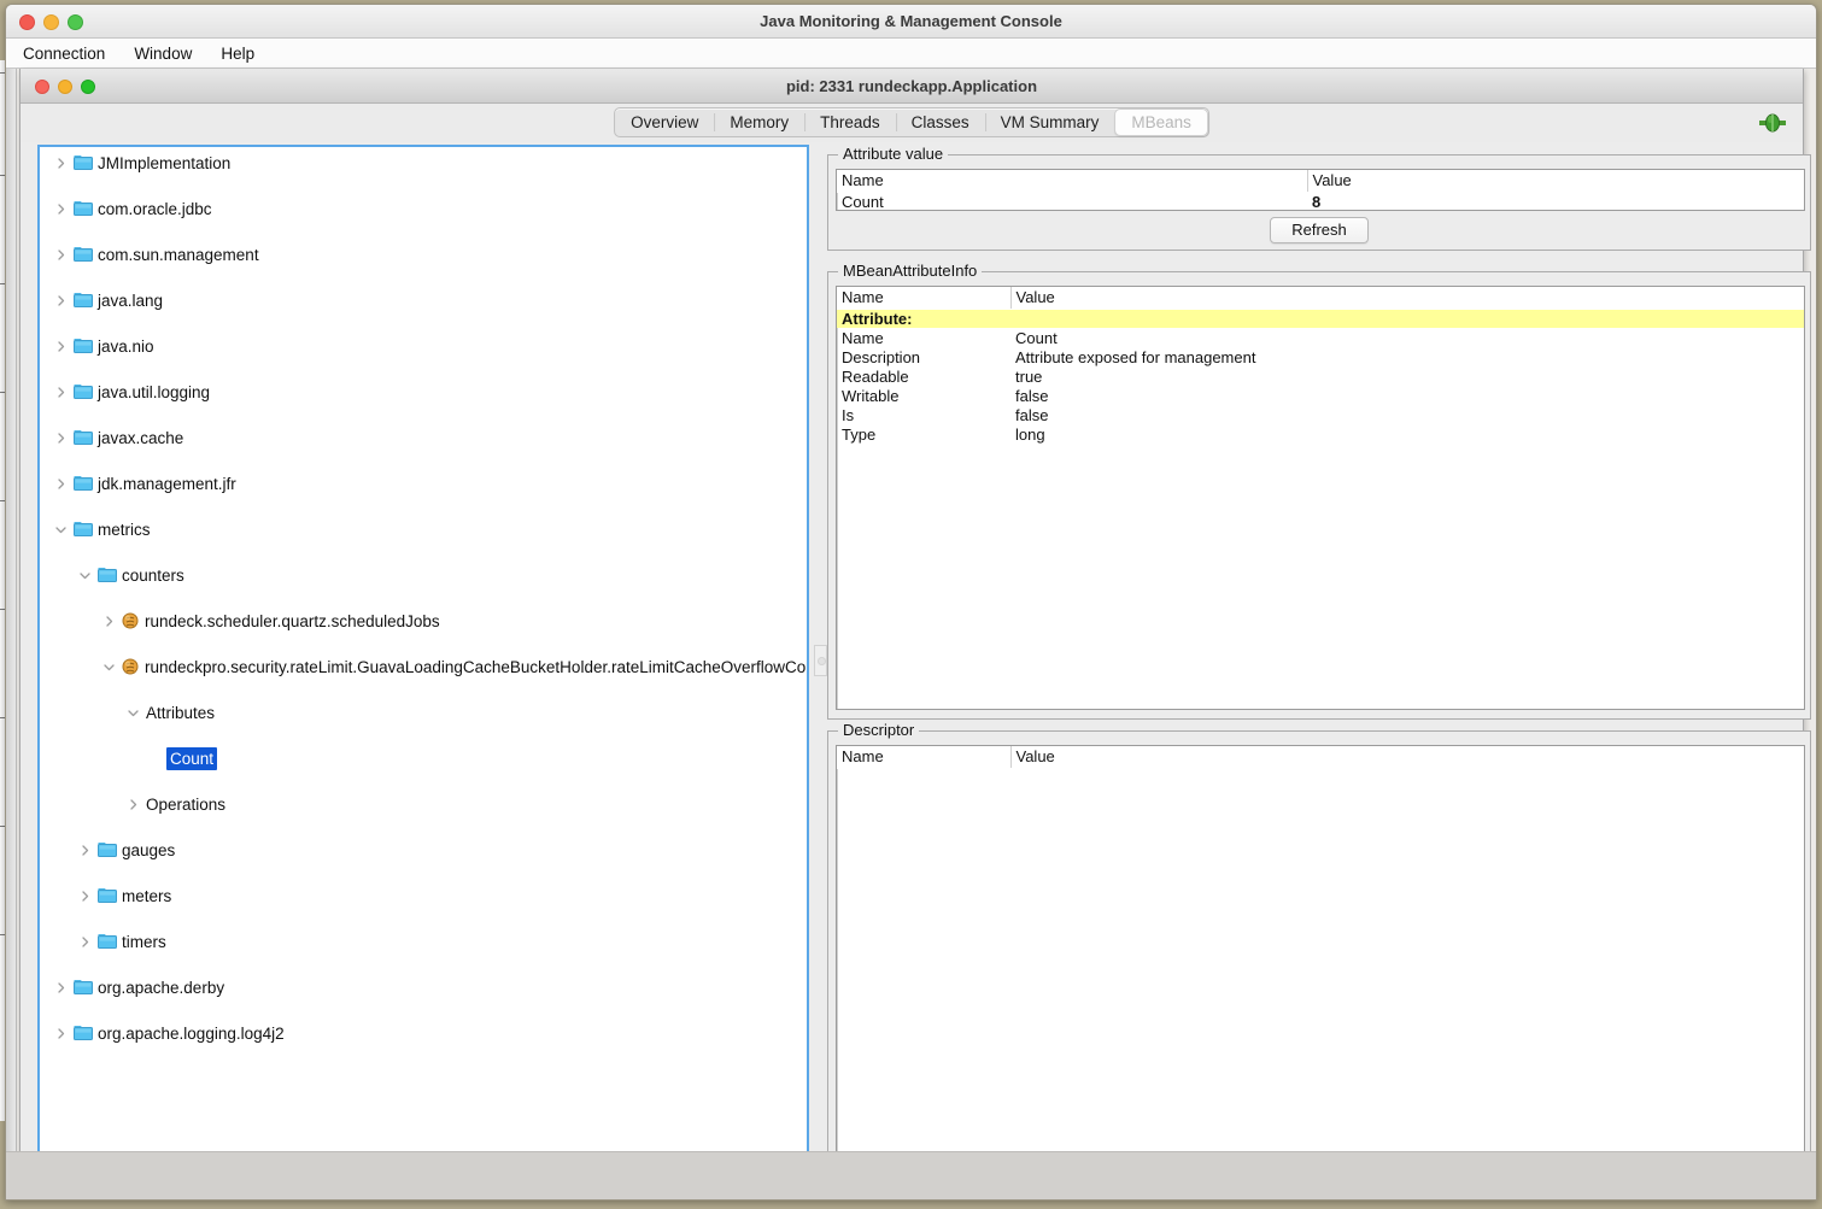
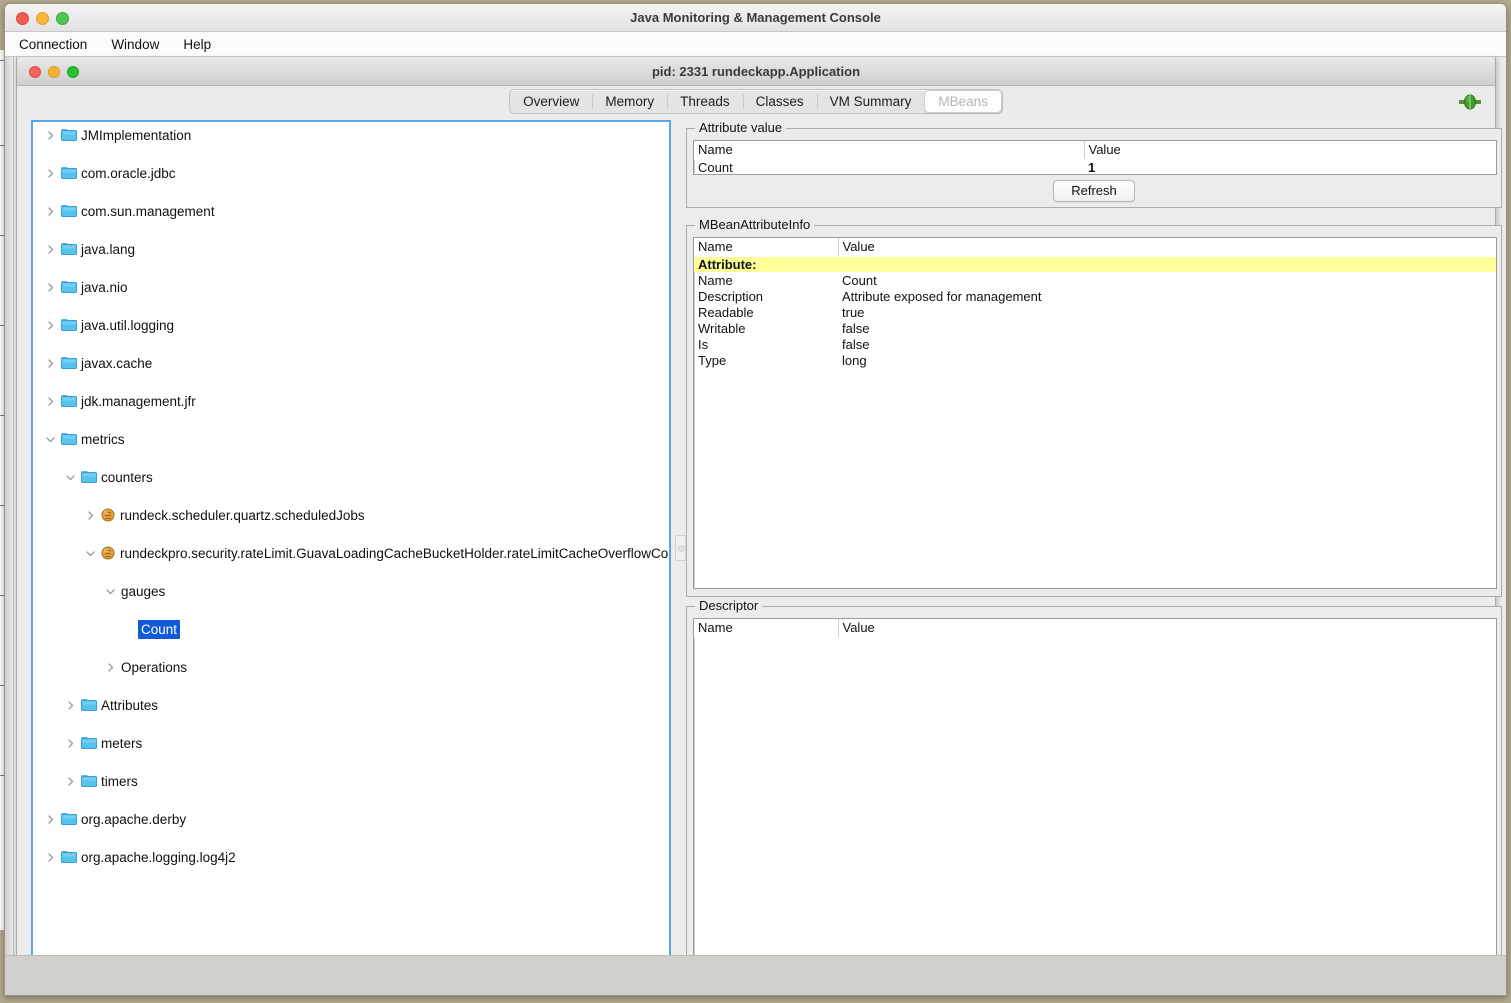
  Java Monitoring & Management Console
  Connection
  Window
  Help
  pid: 2331 rundeckapp.Application
  Overview
  Memory
  Threads
  Classes
  VM Summary
  MBeans
  JMImplementation
  com.oracle.jdbc
  com.sun.management
  java.lang
  java.nio
  java.util.logging
  javax.cache
  jdk.management.jfr
  metrics
  counters
  rundeck.scheduler.quartz.scheduledJobs
  rundeckpro.security.rateLimit.GuavaLoadingCacheBucketHolder.rateLimitCacheOverflowCo
- Attributes
+ gauges
  Count
  Operations
- gauges
+ Attributes
  meters
  timers
  org.apache.derby
  org.apache.logging.log4j2
  Attribute value
  Name	Value
- Count	8
+ Count	1
  Refresh
  MBeanAttributeInfo
  Name	Value
  Attribute:
  Name	Count
  Description	Attribute exposed for management
  Readable	true
  Writable	false
  Is	false
  Type	long
  Descriptor
  Name	Value
